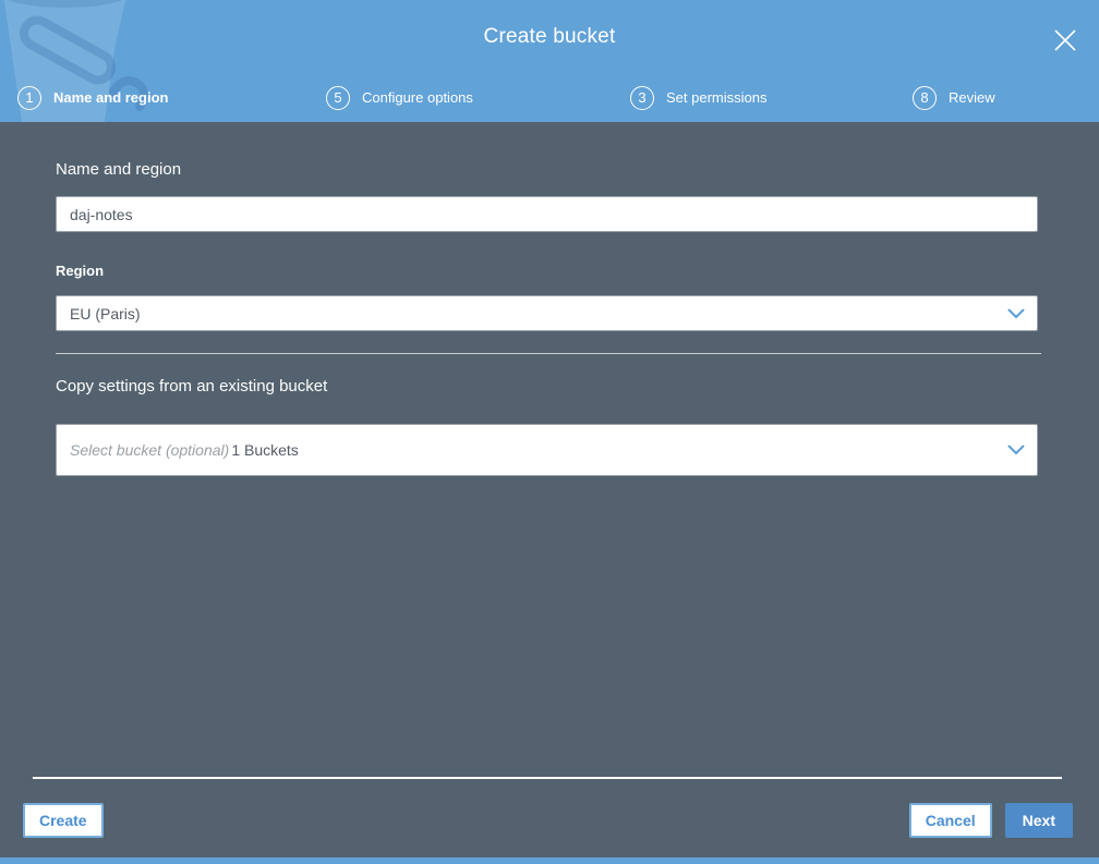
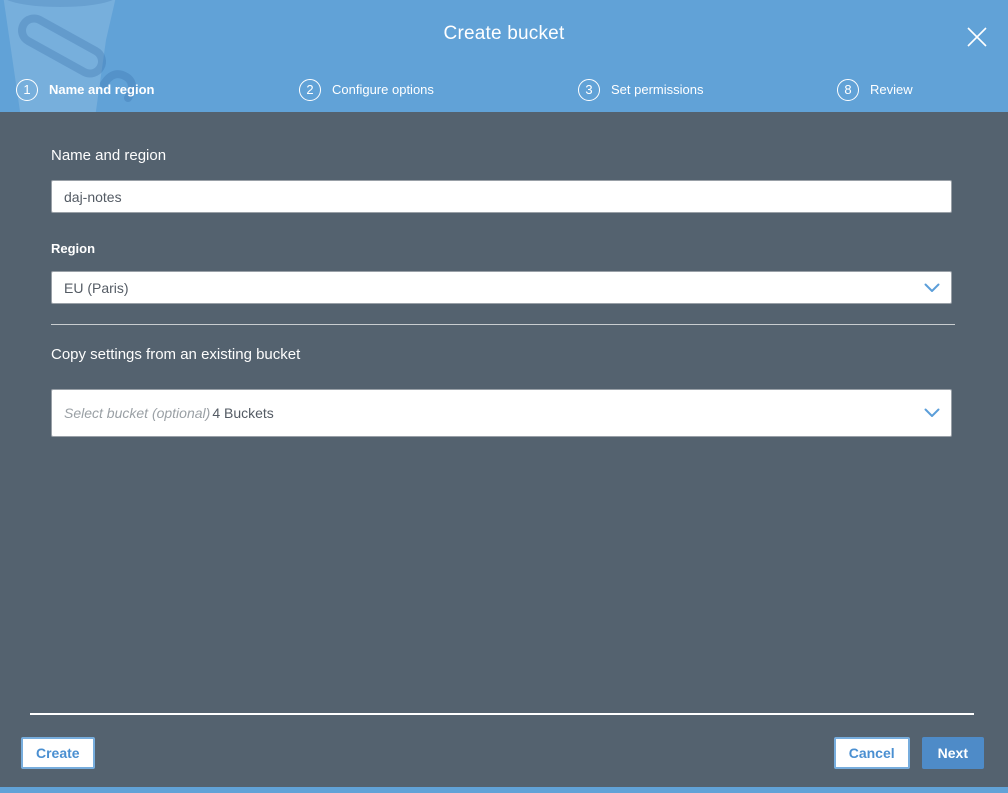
  Create bucket
  1
  Name and region
- 5
+ 2
  Configure options
  3
  Set permissions
  8
  Review
  Name and region
  daj-notes
  Region
  EU (Paris)
  Copy settings from an existing bucket
  Select bucket (optional)
- 1 Buckets
+ 4 Buckets
  Create
  Cancel
  Next
